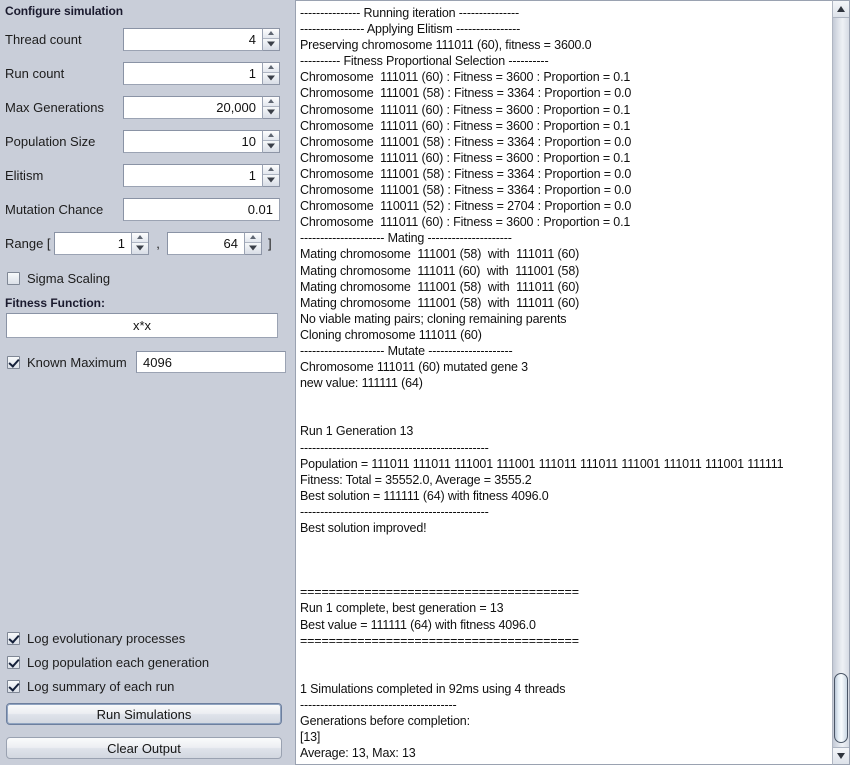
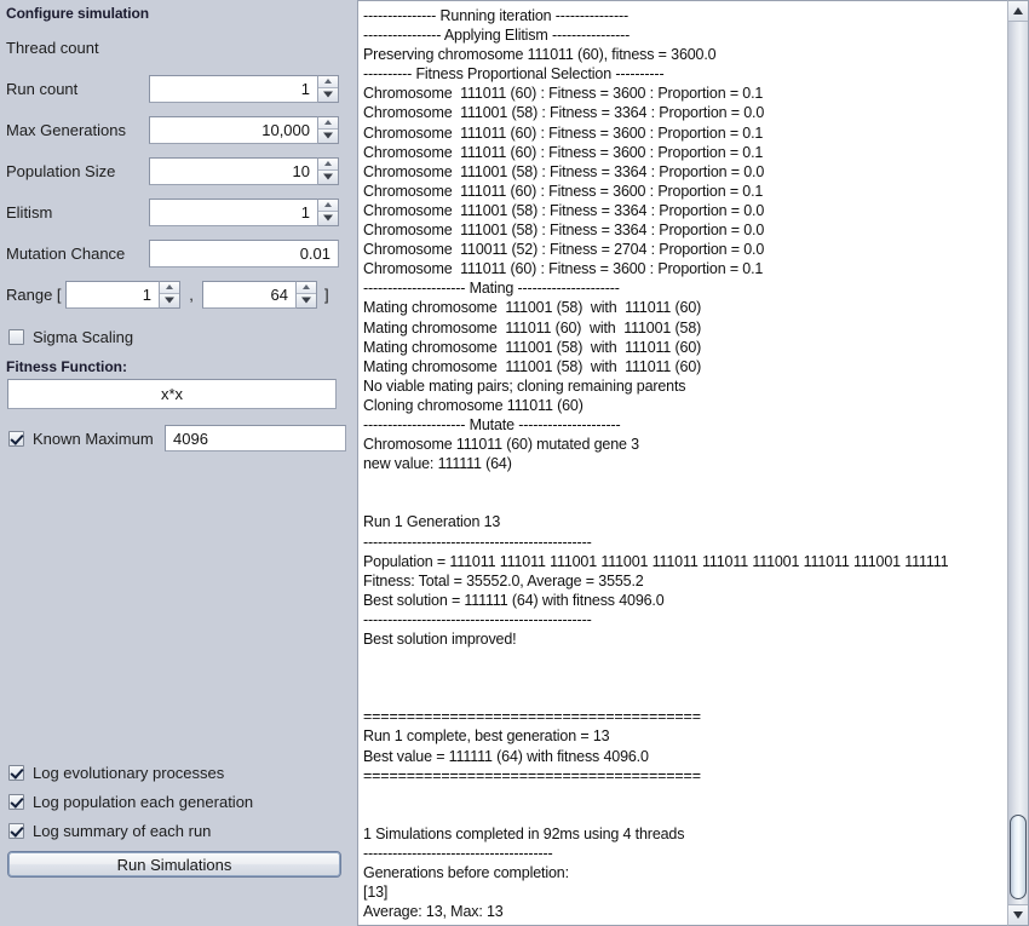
  Configure simulation
  Thread count
- 4
  Run count
  1
  Max Generations
- 20,000
+ 10,000
  Population Size
  10
  Elitism
  1
  Mutation Chance
  0.01
  Range [
  1
  ,
  64
  ]
  Sigma Scaling
  Fitness Function:
  x*x
  Known Maximum
  4096
  Log evolutionary processes
  Log population each generation
  Log summary of each run
  Run Simulations
- Clear Output
  --------------- Running iteration ---------------
  ---------------- Applying Elitism ----------------
  Preserving chromosome 111011 (60), fitness = 3600.0
  ---------- Fitness Proportional Selection ----------
  Chromosome 111011 (60) : Fitness = 3600 : Proportion = 0.1
  Chromosome 111001 (58) : Fitness = 3364 : Proportion = 0.0
  Chromosome 111011 (60) : Fitness = 3600 : Proportion = 0.1
  Chromosome 111011 (60) : Fitness = 3600 : Proportion = 0.1
  Chromosome 111001 (58) : Fitness = 3364 : Proportion = 0.0
  Chromosome 111011 (60) : Fitness = 3600 : Proportion = 0.1
  Chromosome 111001 (58) : Fitness = 3364 : Proportion = 0.0
  Chromosome 111001 (58) : Fitness = 3364 : Proportion = 0.0
  Chromosome 110011 (52) : Fitness = 2704 : Proportion = 0.0
  Chromosome 111011 (60) : Fitness = 3600 : Proportion = 0.1
  --------------------- Mating ---------------------
  Mating chromosome 111001 (58) with 111011 (60)
  Mating chromosome 111011 (60) with 111001 (58)
  Mating chromosome 111001 (58) with 111011 (60)
  Mating chromosome 111001 (58) with 111011 (60)
  No viable mating pairs; cloning remaining parents
  Cloning chromosome 111011 (60)
  --------------------- Mutate ---------------------
  Chromosome 111011 (60) mutated gene 3
  new value: 111111 (64)
  Run 1 Generation 13
  -----------------------------------------------
  Population = 111011 111011 111001 111001 111011 111011 111001 111011 111001 111111
  Fitness: Total = 35552.0, Average = 3555.2
  Best solution = 111111 (64) with fitness 4096.0
  -----------------------------------------------
  Best solution improved!
  =======================================
  Run 1 complete, best generation = 13
  Best value = 111111 (64) with fitness 4096.0
  =======================================
  1 Simulations completed in 92ms using 4 threads
  ---------------------------------------
  Generations before completion:
  [13]
  Average: 13, Max: 13
